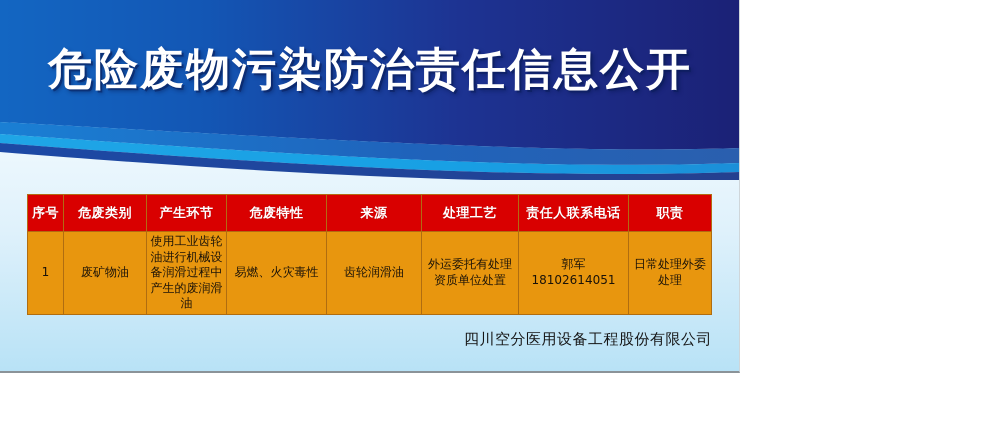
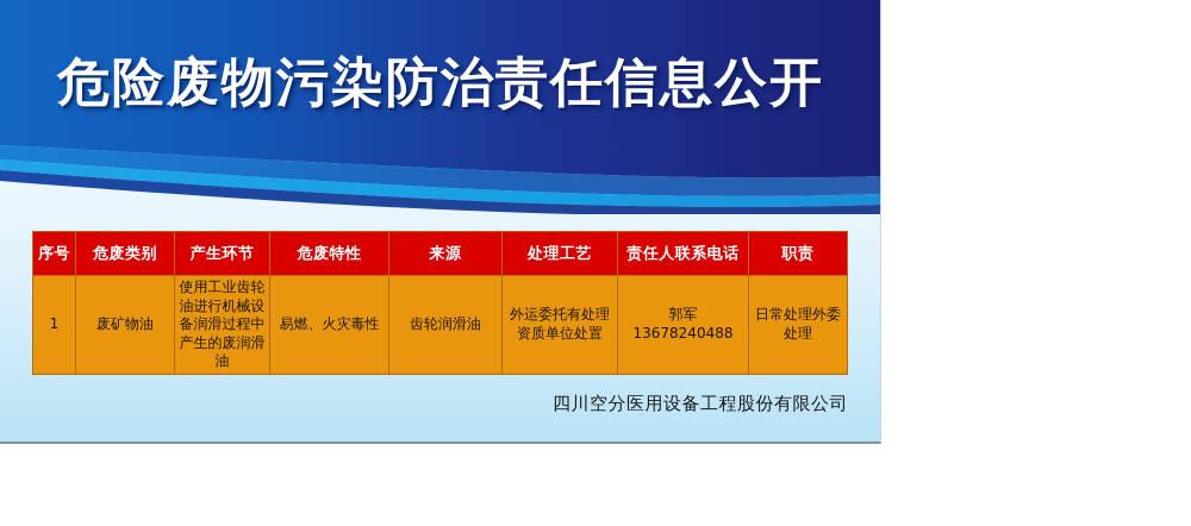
  危险废物污染防治责任信息公开
  序号	危废类别	产生环节	危废特性	来源	处理工艺	责任人联系电话	职责
- 1	废矿物油	使用工业齿轮油进行机械设备润滑过程中产生的废润滑油	易燃、火灾毒性	齿轮润滑油	外运委托有处理资质单位处置	郭军 18102614051	日常处理外委处理
+ 1	废矿物油	使用工业齿轮油进行机械设备润滑过程中产生的废润滑油	易燃、火灾毒性	齿轮润滑油	外运委托有处理资质单位处置	郭军 13678240488	日常处理外委处理
  四川空分医用设备工程股份有限公司
